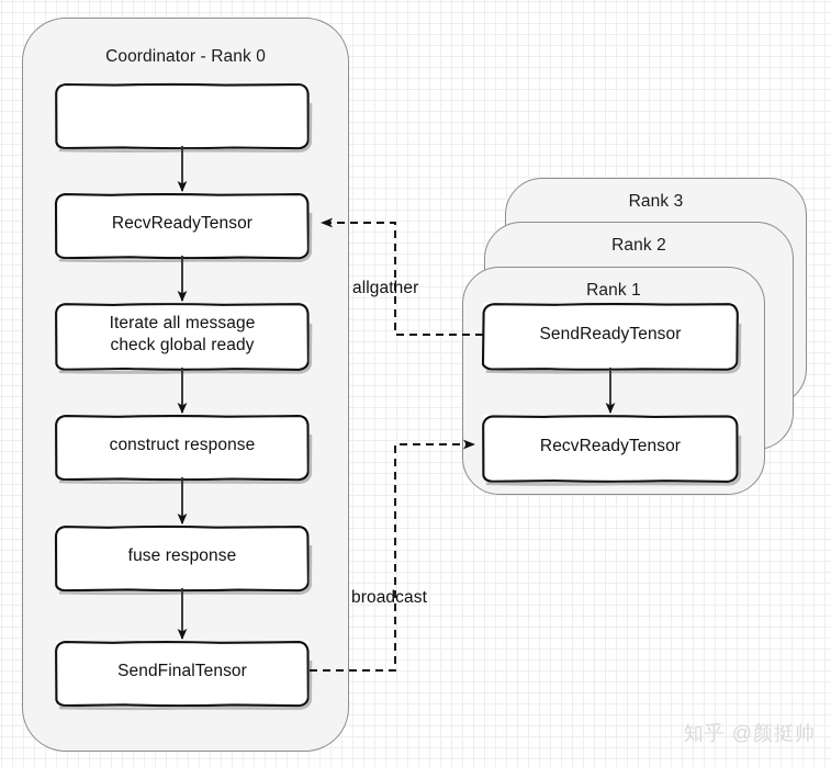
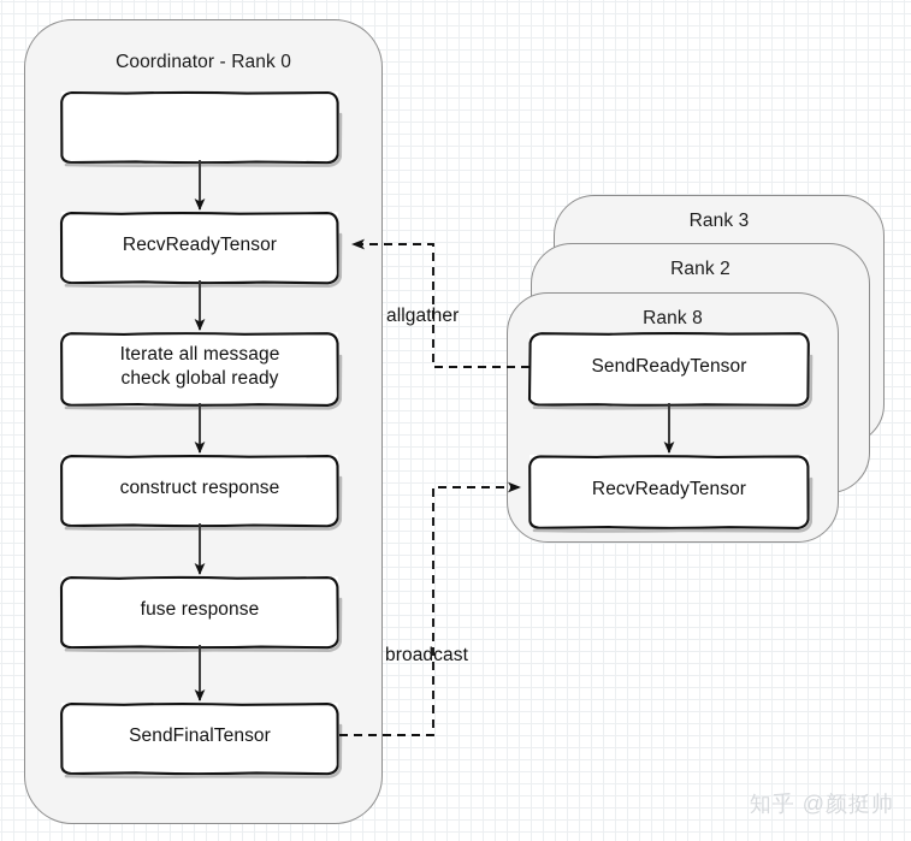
  Rank 3
  Rank 2
- Rank 1
+ Rank 8
  SendReadyTensor
  RecvReadyTensor
  Coordinator - Rank 0
  RecvReadyTensor
  Iterate all message
  check global ready
  construct response
  fuse response
  SendFinalTensor
  allgather
  broadcast
  知乎 @颜挺帅
